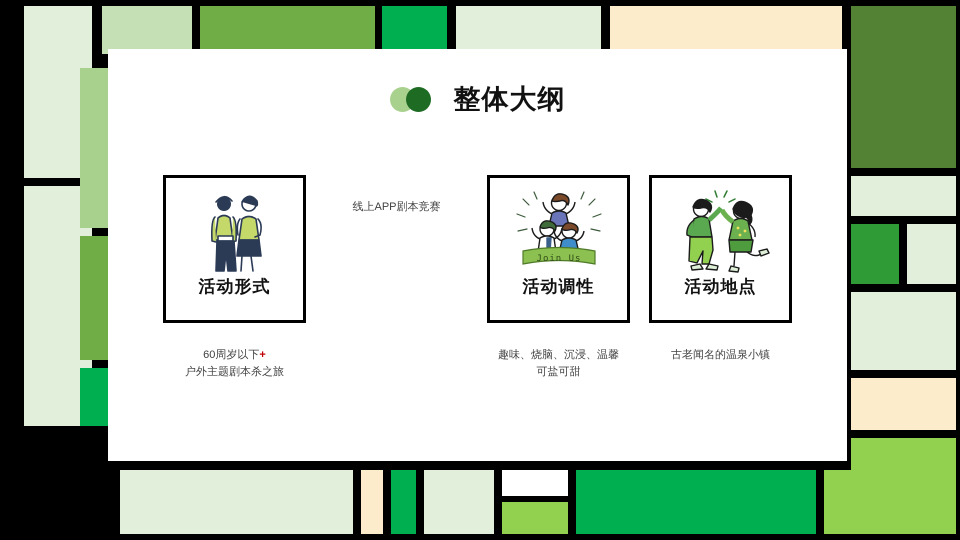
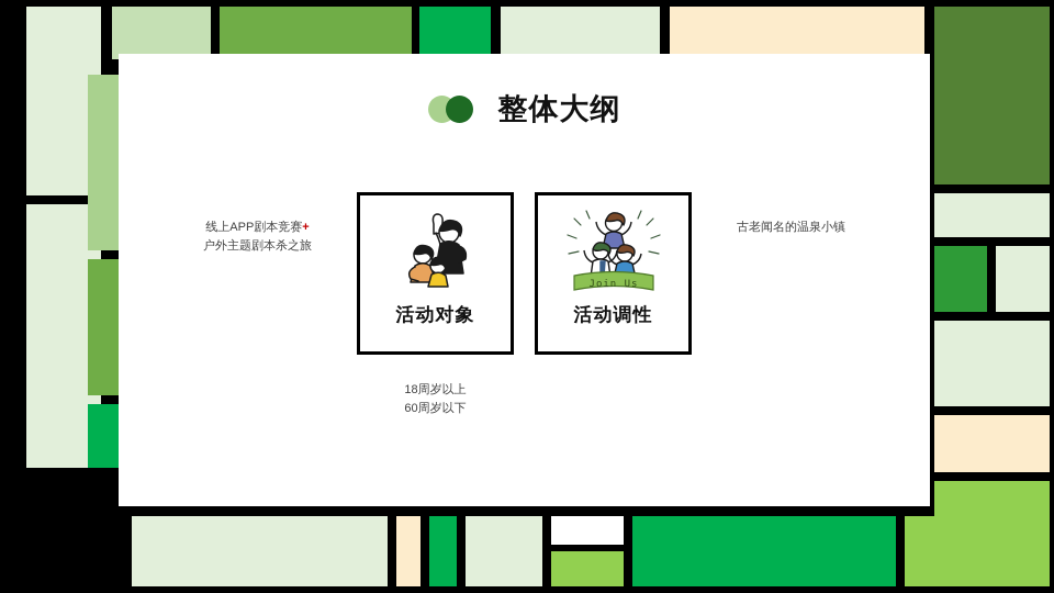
  整体大纲
- 活动形式
- 60周岁以下+
+ 线上APP剧本竞赛+
  户外主题剧本杀之旅
+ 活动对象
+ 18周岁以上
- 线上APP剧本竞赛
+ 60周岁以下
  Join Us
  活动调性
- 趣味、烧脑、沉浸、温馨
- 可盐可甜
- 活动地点
  古老闻名的温泉小镇
